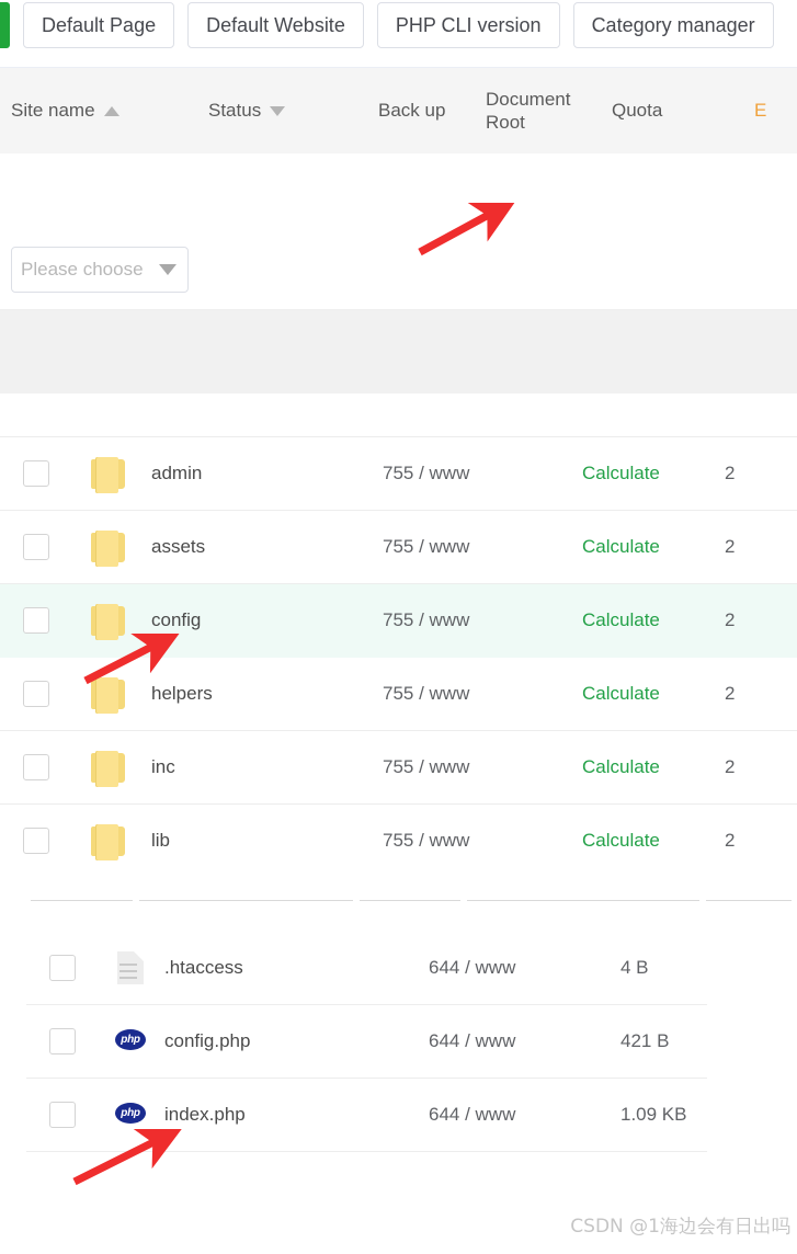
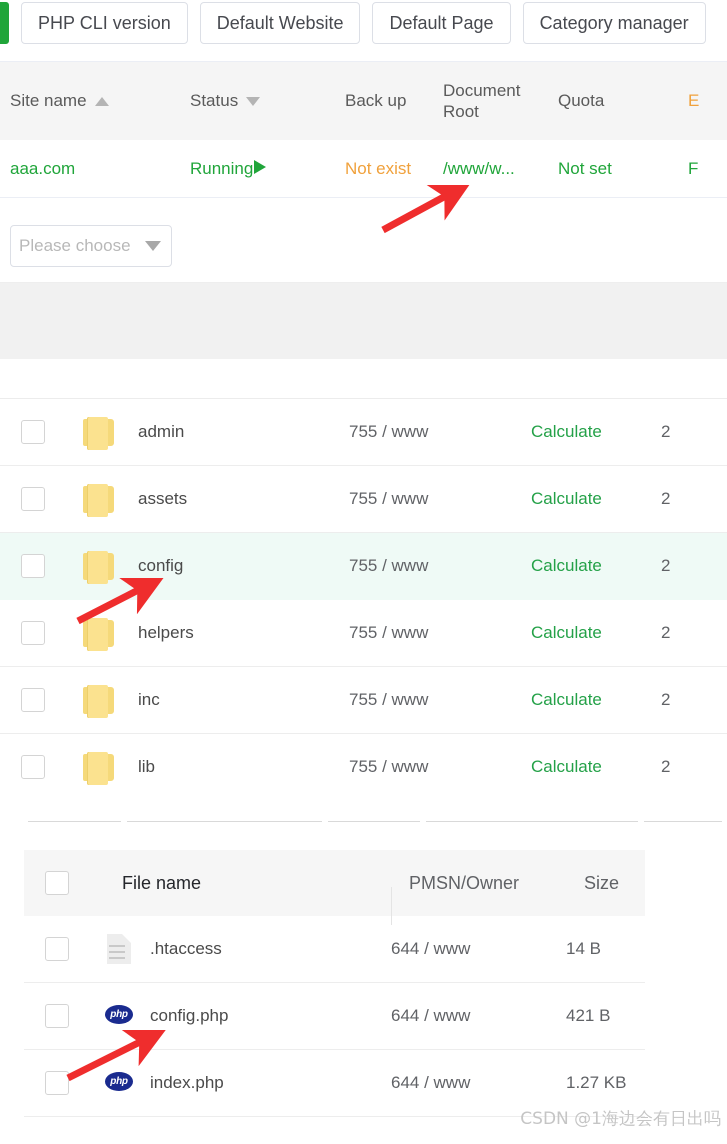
- Default Page
+ PHP CLI version
  Default Website
- PHP CLI version
+ Default Page
  Category manager
  Site name
  Status
  Back up
  Document
  Root
  Quota
  E
+ aaa.com
+ Running
+ Not exist
+ /www/w...
+ Not set
+ F
  Please choose
  admin
  755 / www
  Calculate
  2
  assets
  755 / www
  Calculate
  2
  config
  755 / www
  Calculate
  2
  helpers
  755 / www
  Calculate
  2
  inc
  755 / www
  Calculate
  2
  lib
  755 / www
  Calculate
  2
+ File name
+ PMSN/Owner
+ Size
  .htaccess
  644 / www
- 4 B
+ 14 B
  php
  config.php
  644 / www
  421 B
  php
  index.php
  644 / www
- 1.09 KB
+ 1.27 KB
  CSDN @1海边会有日出吗
